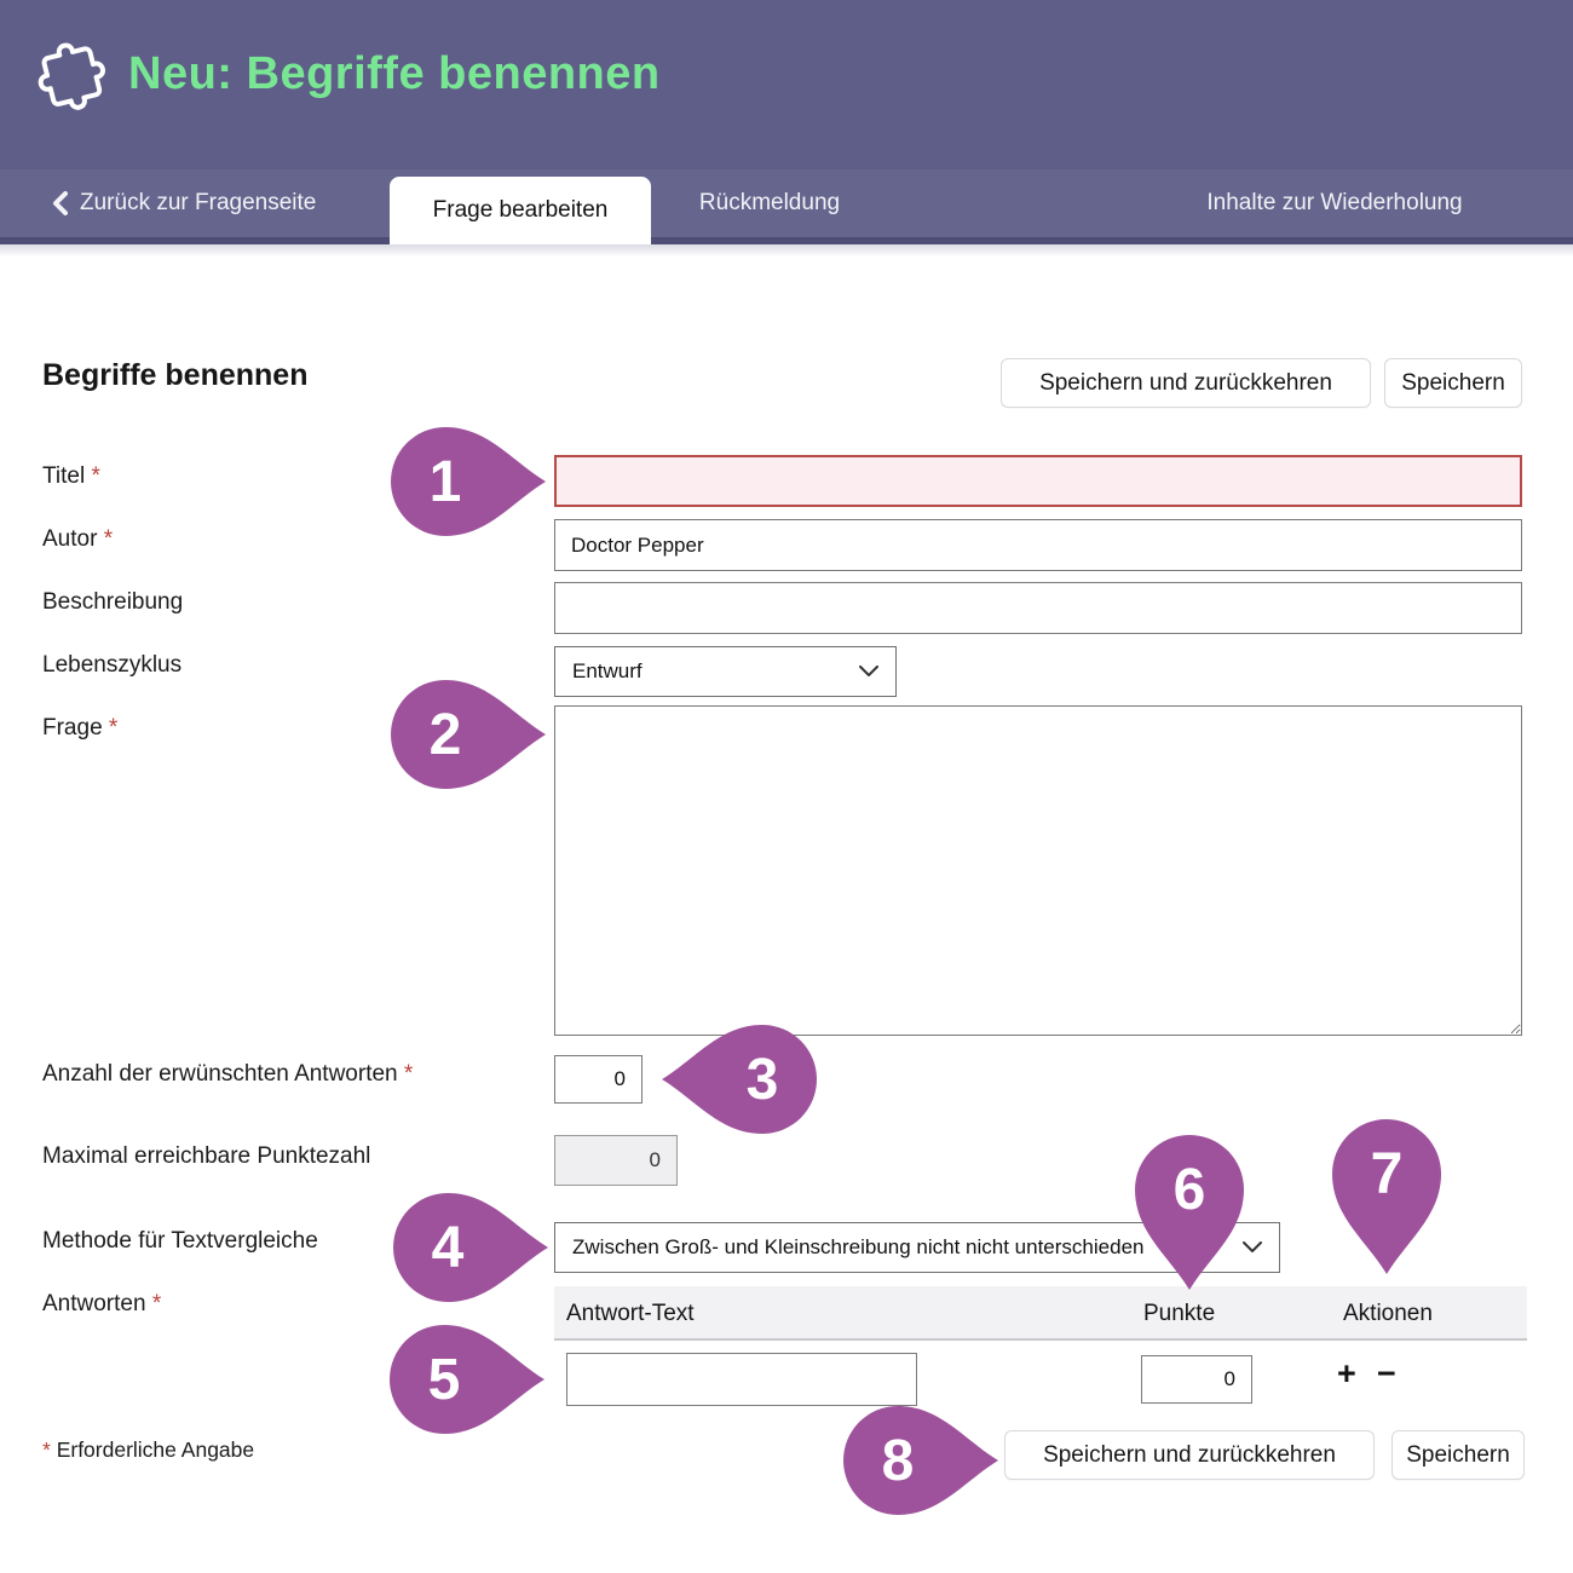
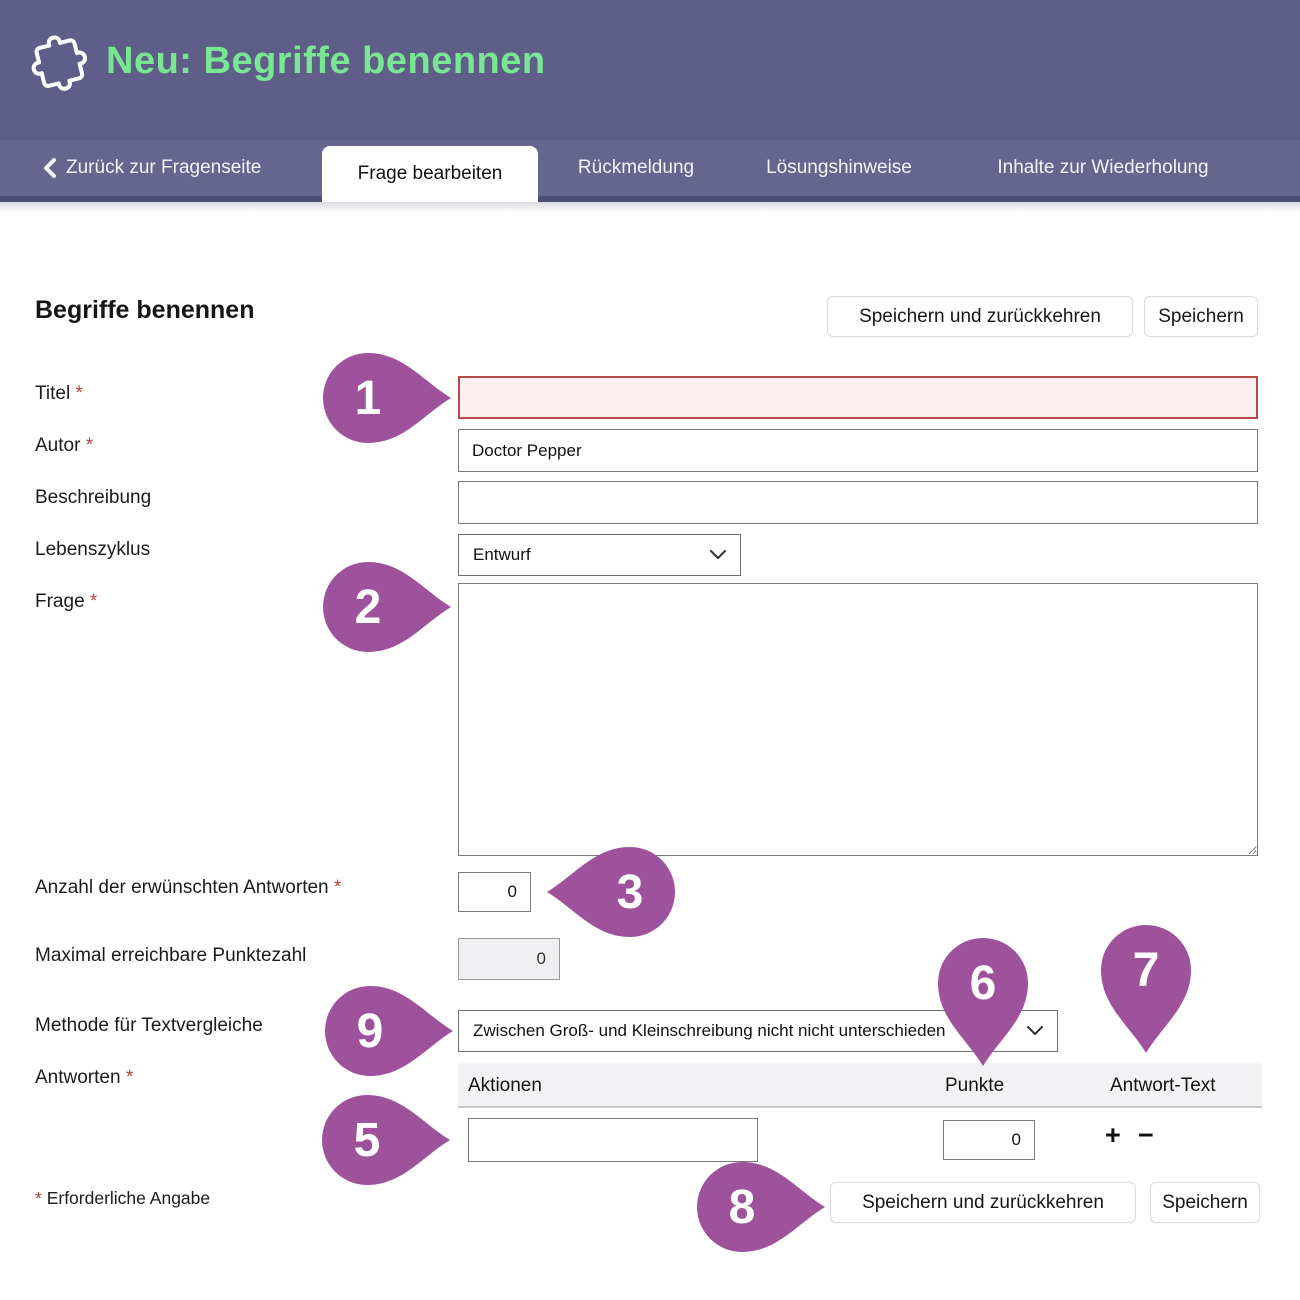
  Neu: Begriffe benennen
  Zurück zur Fragenseite
  Frage bearbeiten
  Rückmeldung
+ Lösungshinweise
  Inhalte zur Wiederholung
  Begriffe benennen
  Speichern und zurückkehren
  Speichern
  Titel *
  Autor *
  Beschreibung
  Lebenszyklus
  Frage *
  Anzahl der erwünschten Antworten *
  Maximal erreichbare Punktezahl
  Methode für Textvergleiche
  Antworten *
  Doctor Pepper
  Entwurf
  0
  0
  Zwischen Groß- und Kleinschreibung nicht nicht unterschieden
- Antwort-Text
+ Aktionen
  Punkte
- Aktionen
+ Antwort-Text
  0
  +
  −
  Speichern und zurückkehren
  Speichern
  * Erforderliche Angabe
  1
  2
  3
- 4
+ 9
  5
  6
  7
  8
